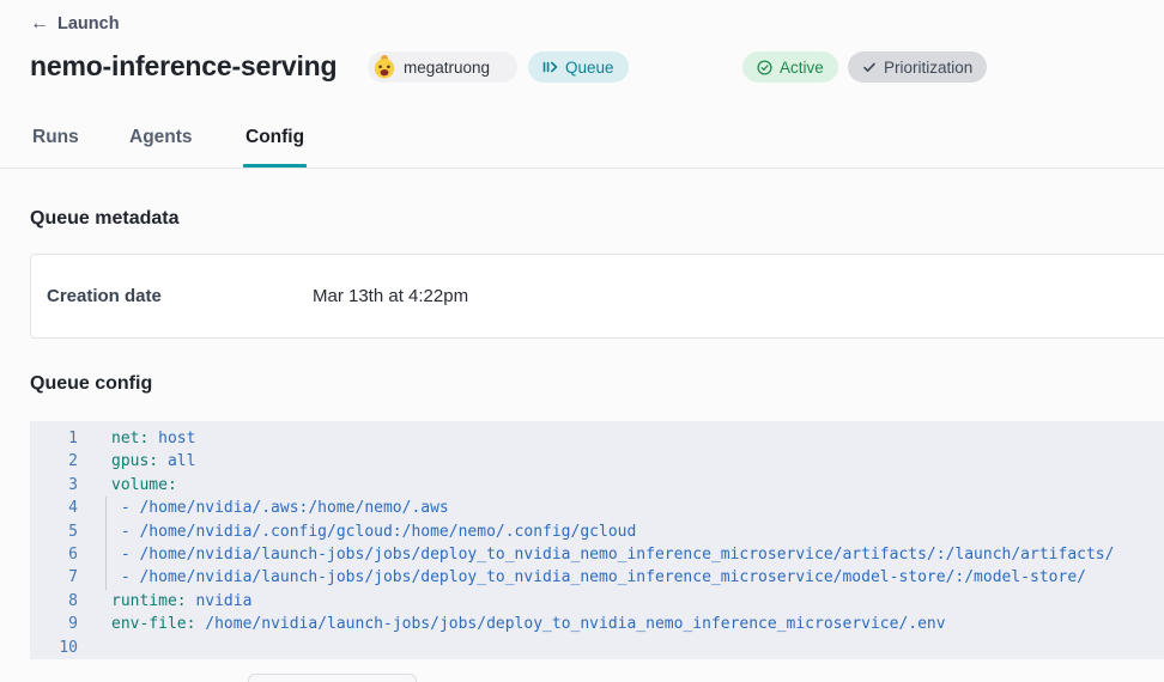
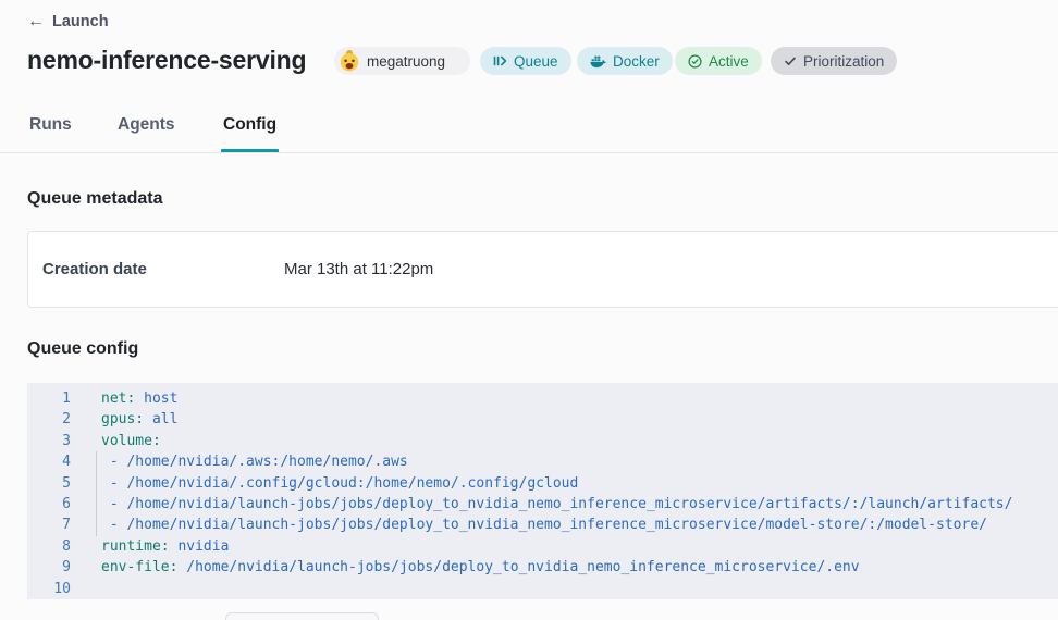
  ←
  Launch
  nemo-inference-serving
  megatruong
  Queue
+ Docker
  Active
  Prioritization
  Runs
  Agents
  Config
  Queue metadata
  Creation date
- Mar 13th at 4:22pm
+ Mar 13th at 11:22pm
  Queue config
  1
  net: host
  2
  gpus: all
  3
  volume:
  4
  - /home/nvidia/.aws:/home/nemo/.aws
  5
  - /home/nvidia/.config/gcloud:/home/nemo/.config/gcloud
  6
  - /home/nvidia/launch-jobs/jobs/deploy_to_nvidia_nemo_inference_microservice/artifacts/:/launch/artifacts/
  7
  - /home/nvidia/launch-jobs/jobs/deploy_to_nvidia_nemo_inference_microservice/model-store/:/model-store/
  8
  runtime: nvidia
  9
  env-file: /home/nvidia/launch-jobs/jobs/deploy_to_nvidia_nemo_inference_microservice/.env
  10
